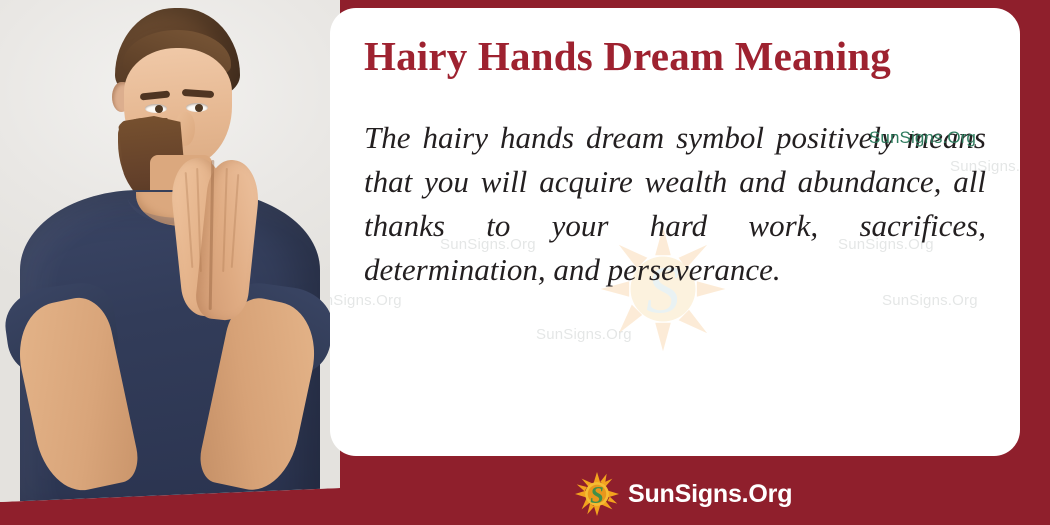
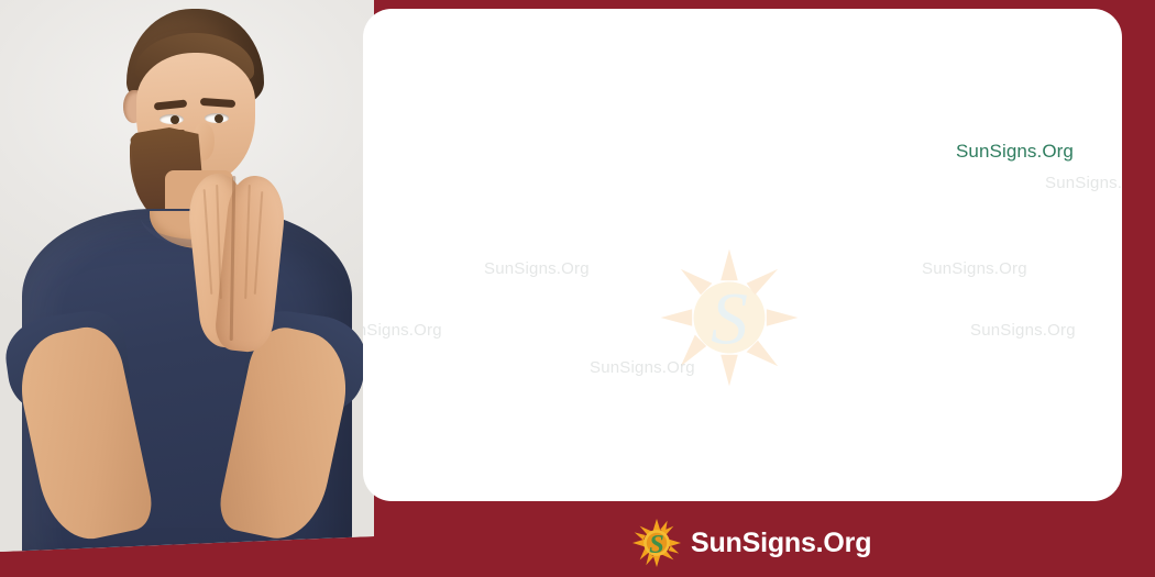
  S
  SunSigns.Org
  SunSigns.Org
  nSigns.Org
  SunSigns.Org
  SunSigns.Org
  SunSigns.
  SunSigns.Org
- Hairy Hands Dream Meaning
- The hairy hands dream symbol positively means that you will acquire wealth and abundance, all thanks to your hard work, sacrifices, determination, and perseverance.
  S
  SunSigns.Org
